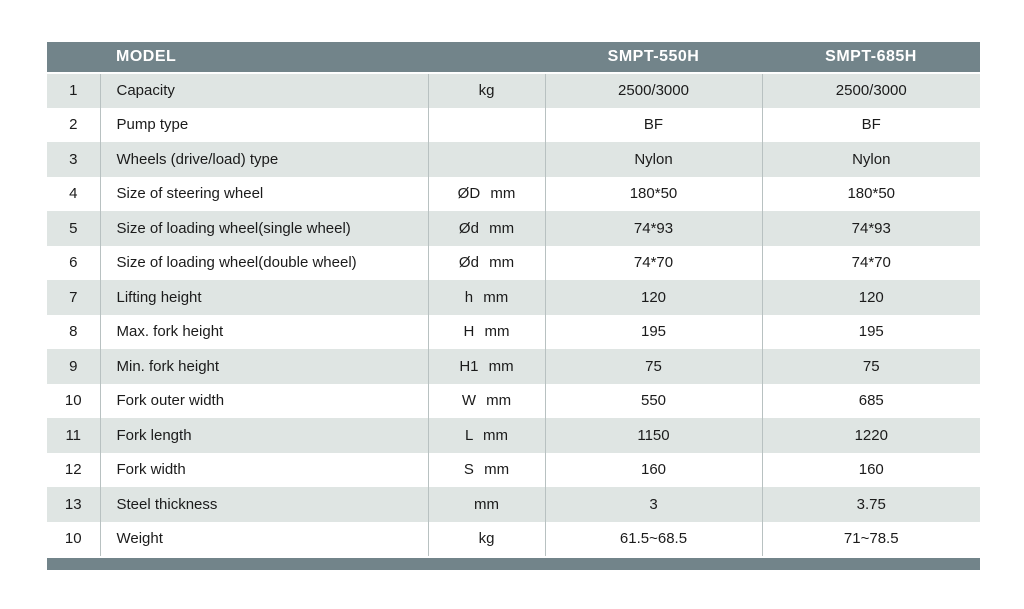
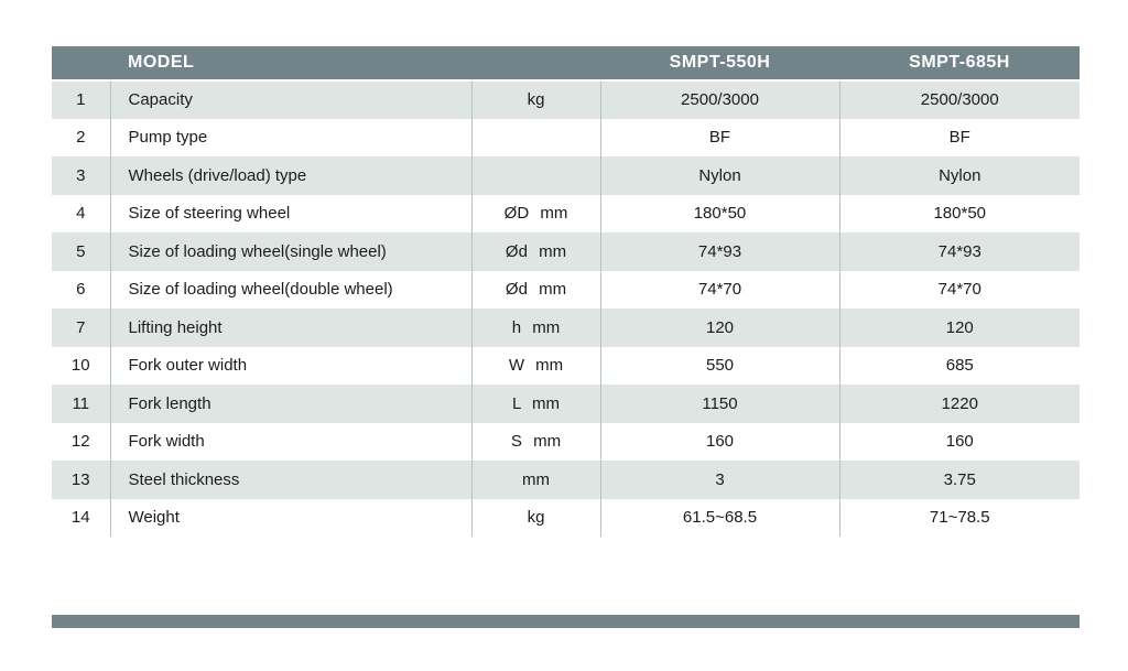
  	MODEL		SMPT-550H	SMPT-685H
  1	Capacity	kg	2500/3000	2500/3000
  2	Pump type		BF	BF
  3	Wheels (drive/load) type		Nylon	Nylon
  4	Size of steering wheel	ØD mm	180*50	180*50
  5	Size of loading wheel(single wheel)	Ød mm	74*93	74*93
  6	Size of loading wheel(double wheel)	Ød mm	74*70	74*70
  7	Lifting height	h mm	120	120
- 8	Max. fork height	H mm	195	195
- 9	Min. fork height	H1 mm	75	75
  10	Fork outer width	W mm	550	685
  11	Fork length	L mm	1150	1220
  12	Fork width	S mm	160	160
  13	Steel thickness	mm	3	3.75
- 10	Weight	kg	61.5~68.5	71~78.5
+ 14	Weight	kg	61.5~68.5	71~78.5
